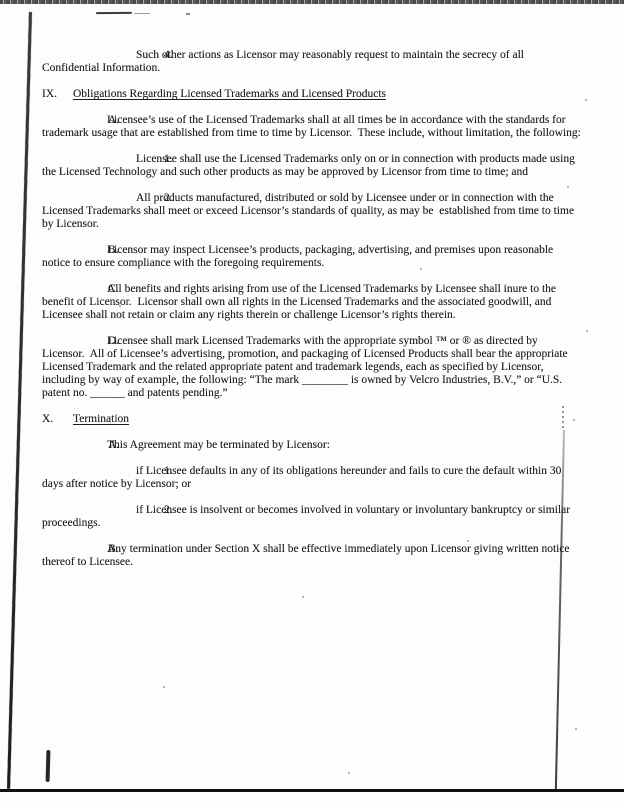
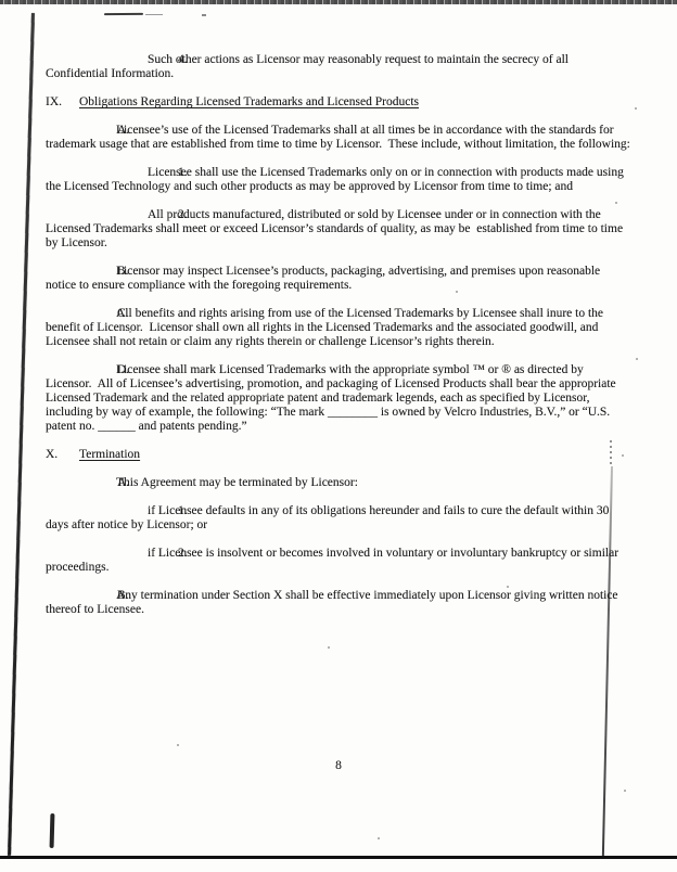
  4.Such other actions as Licensor may reasonably request to maintain the secrecy of all Confidential Information.
  IX. Obligations Regarding Licensed Trademarks and Licensed Products
  A.Licensee’s use of the Licensed Trademarks shall at all times be in accordance with the standards for trademark usage that are established from time to time by Licensor. These include, without limitation, the following:
  1.Licensee shall use the Licensed Trademarks only on or in connection with products made using the Licensed Technology and such other products as may be approved by Licensor from time to time; and
  2.All products manufactured, distributed or sold by Licensee under or in connection with the Licensed Trademarks shall meet or exceed Licensor’s standards of quality, as may be established from time to time by Licensor.
  B.Licensor may inspect Licensee’s products, packaging, advertising, and premises upon reasonable notice to ensure compliance with the foregoing requirements.
  C.All benefits and rights arising from use of the Licensed Trademarks by Licensee shall inure to the benefit of Licensor. Licensor shall own all rights in the Licensed Trademarks and the associated goodwill, and Licensee shall not retain or claim any rights therein or challenge Licensor’s rights therein.
  D.Licensee shall mark Licensed Trademarks with the appropriate symbol ™ or ® as directed by Licensor. All of Licensee’s advertising, promotion, and packaging of Licensed Products shall bear the appropriate Licensed Trademark and the related appropriate patent and trademark legends, each as specified by Licensor, including by way of example, the following: “The mark ________ is owned by Velcro Industries, B.V.,” or “U.S. patent no. ______ and patents pending.”
  X. Termination
  A.This Agreement may be terminated by Licensor:
  1.if Licensee defaults in any of its obligations hereunder and fails to cure the default within 30 days after notice by Licensor; or
  2.if Licensee is insolvent or becomes involved in voluntary or involuntary bankruptcy or similar proceedings.
  B.Any termination under Section X shall be effective immediately upon Licensor giving written notice thereof to Licensee.
+ 8
